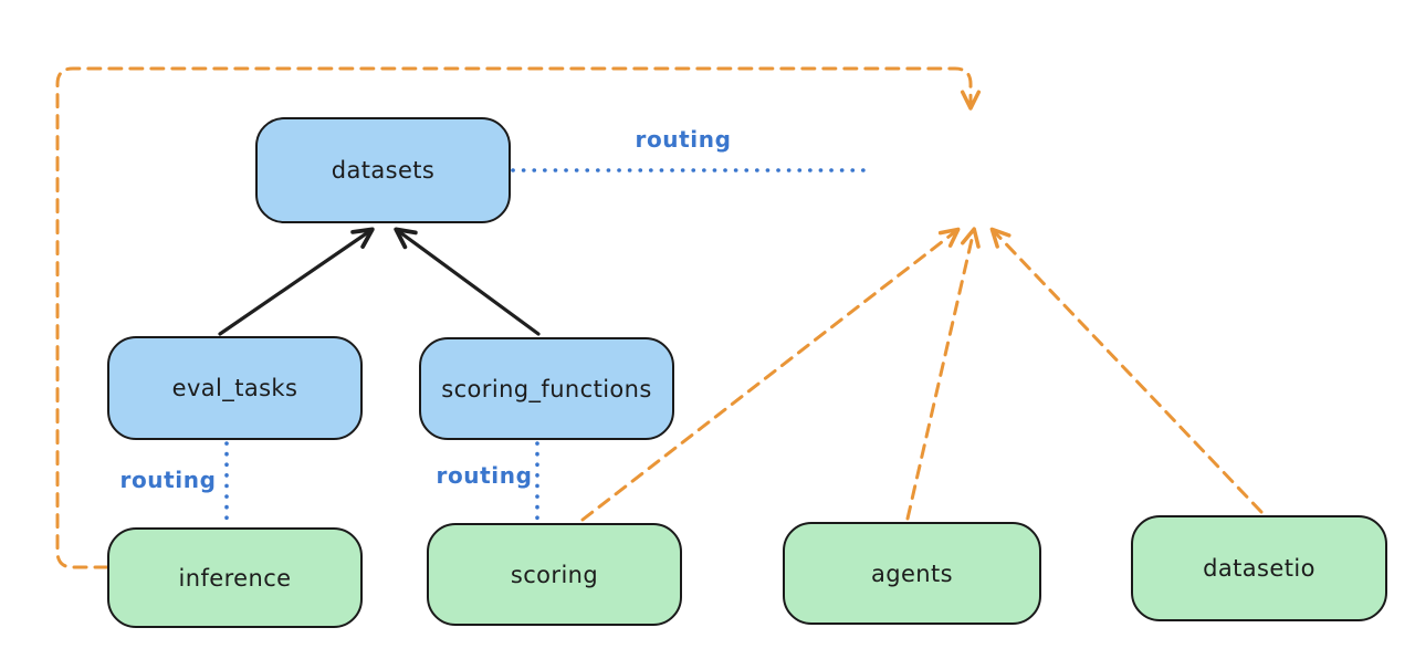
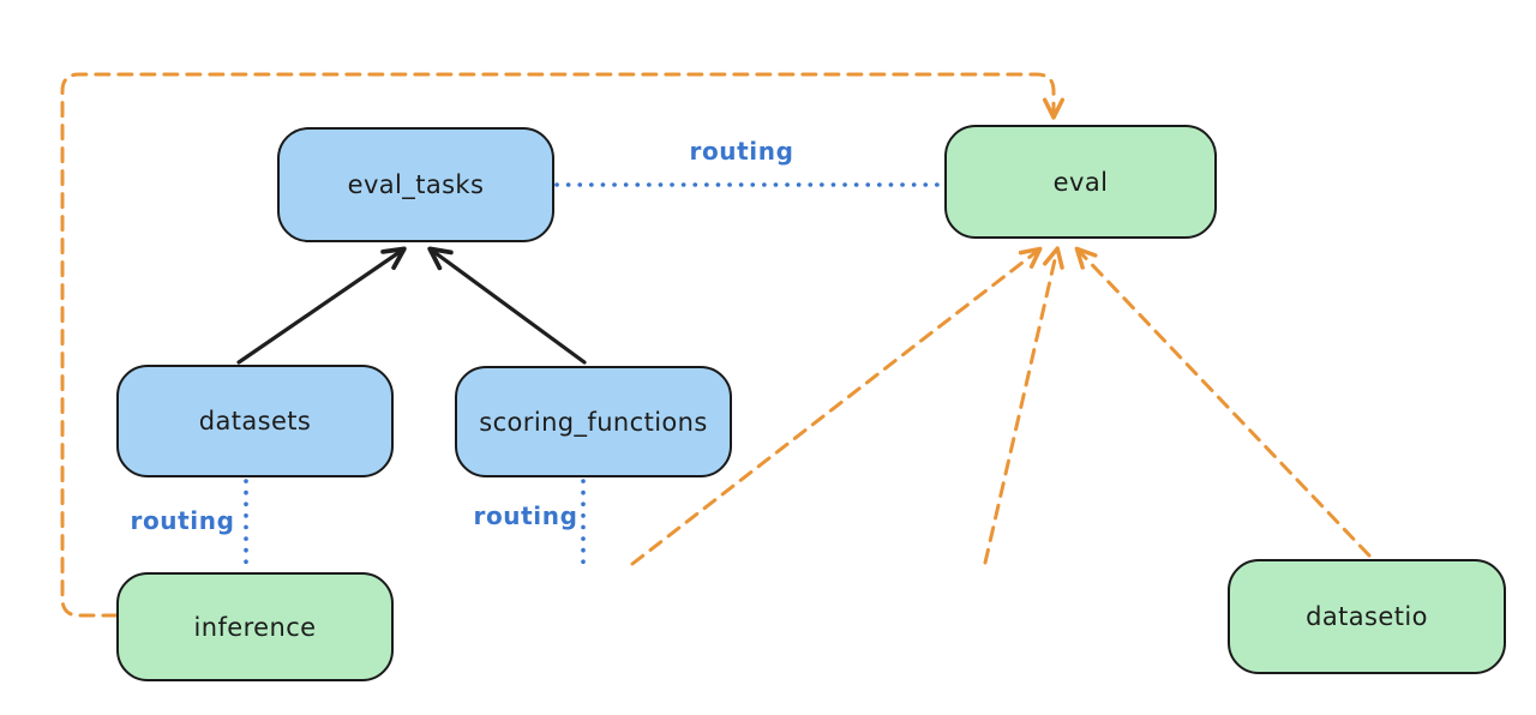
- datasets
+ eval_tasks
+ eval
- eval_tasks
+ datasets
  scoring_functions
  inference
- scoring
- agents
  datasetio
  routing
  routing
  routing
